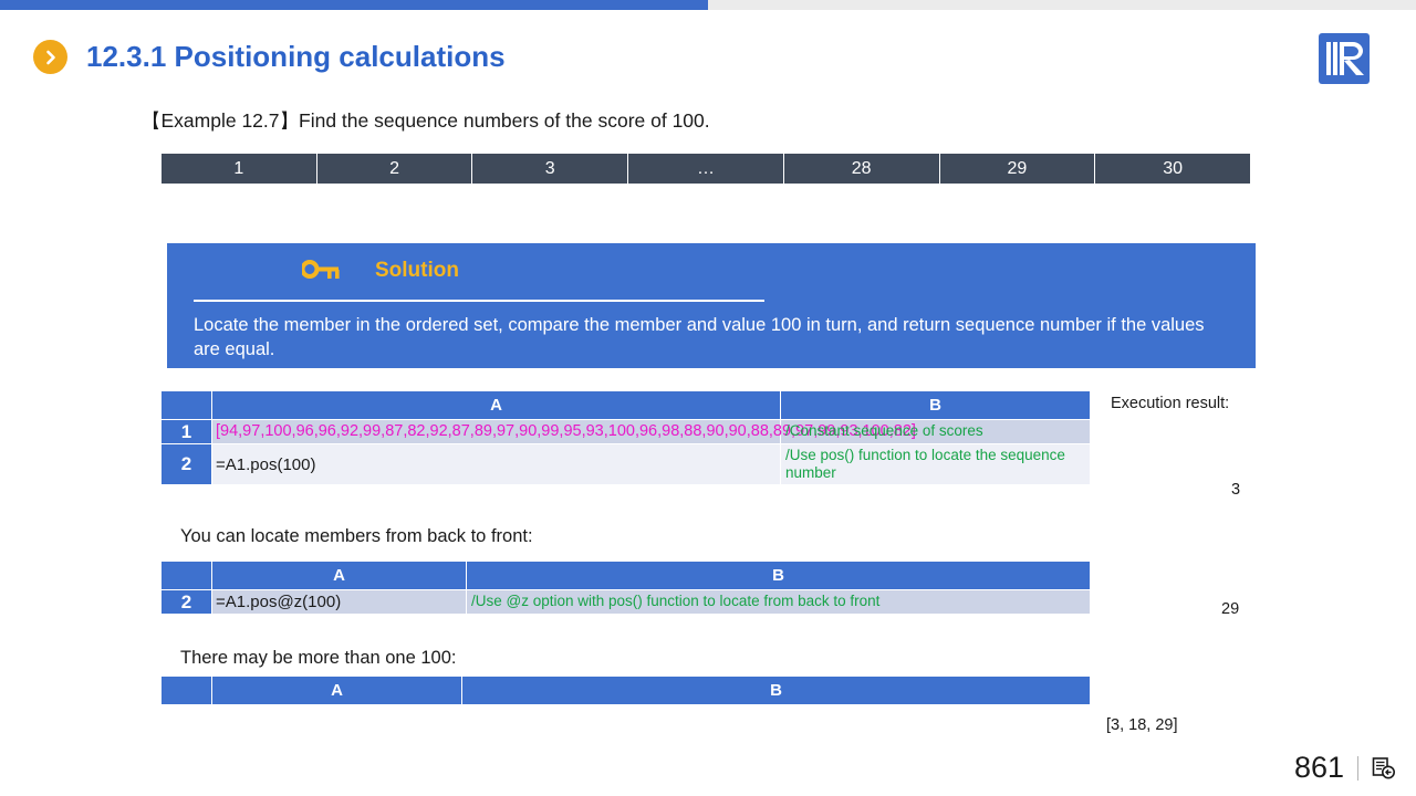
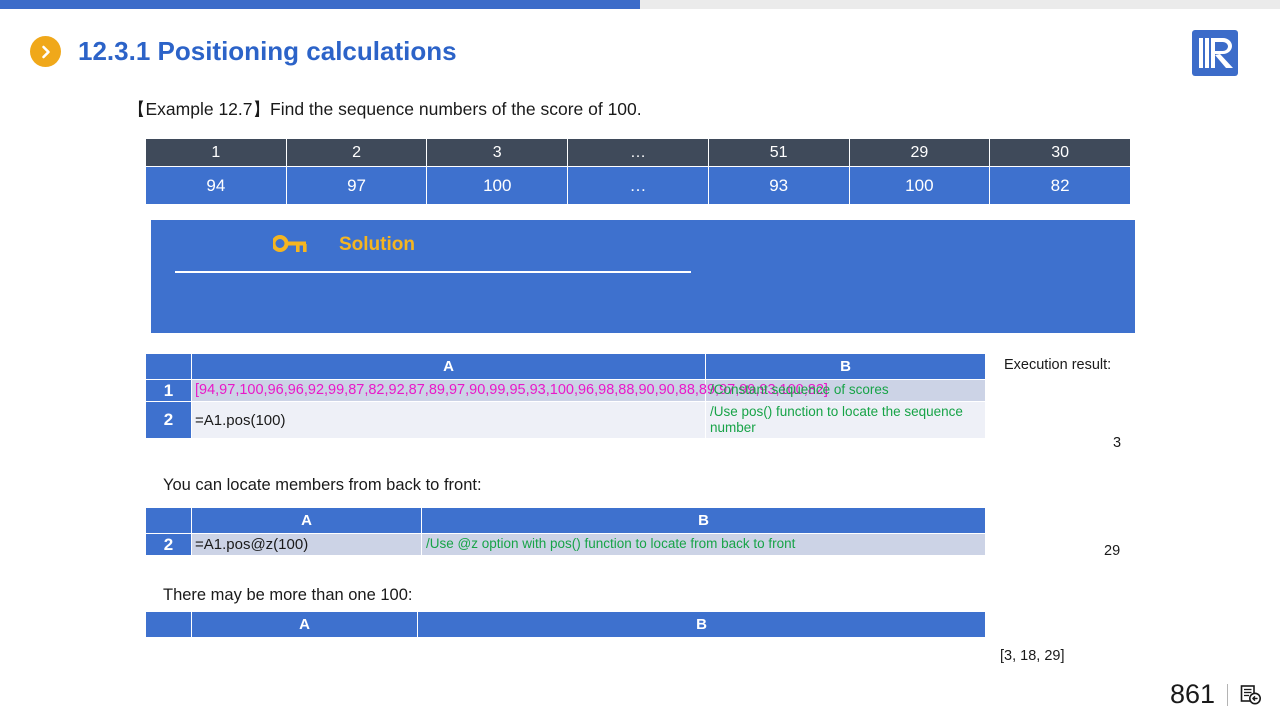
  12.3.1 Positioning calculations
  【Example 12.7】Find the sequence numbers of the score of 100.
- 1	2	3	…	28	29	30
+ 1	2	3	…	51	29	30
+ 94	97	100	…	93	100	82
  Solution
- Locate the member in the ordered set, compare the member and value 100 in turn, and return sequence number if the values are equal.
  	A	B
  1	[94,97,100,96,96,92,99,87,82,92,87,89,97,90,99,95,93,100,96,98,88,90,90,88,8	/Constant sequence of scores
  2	=A1.pos(100)	/Use pos() function to locate the sequence number
  You can locate members from back to front:
  	A	B
  2	=A1.pos@z(100)	/Use @z option with pos() function to locate from back to front
  There may be more than one 100:
  	A	B
  Execution result:
  3
  29
  [3, 18, 29]
  861
